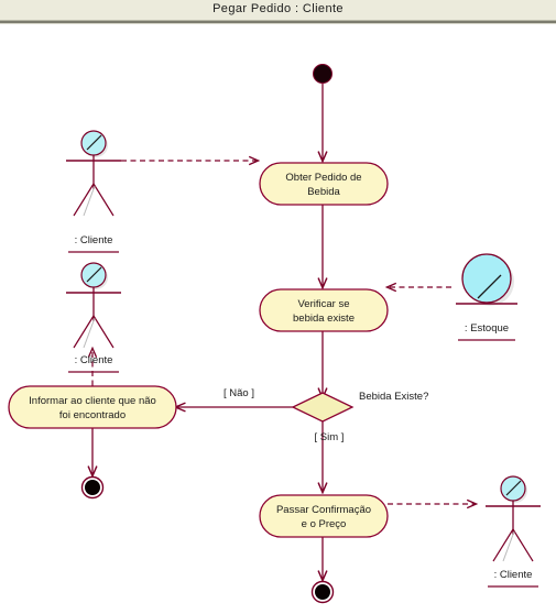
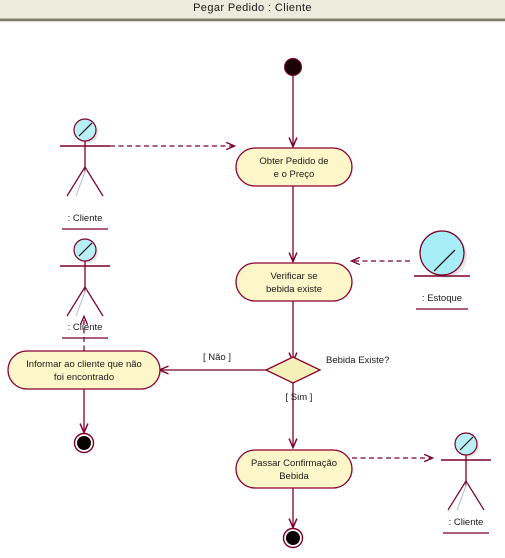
  Pegar Pedido : Cliente
  Obter Pedido de
- Bebida
+ e o Preço
  Verificar se
  bebida existe
  Bebida Existe?
  [ Não ]
  [ Sim ]
  Informar ao cliente que não
  foi encontrado
  Passar Confirmação
- e o Preço
+ Bebida
  : Cliente
  : Cliente
  : Cliente
  : Estoque
